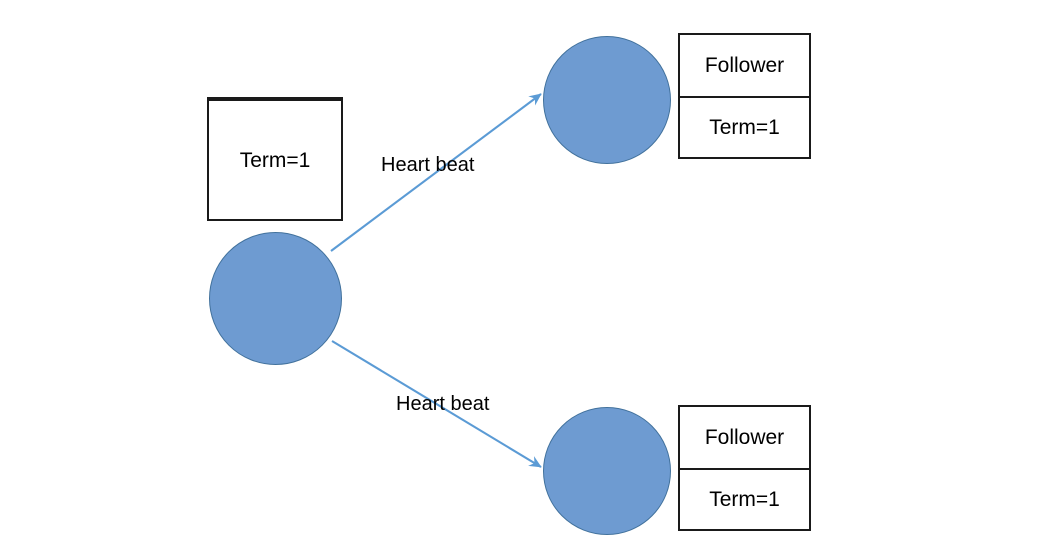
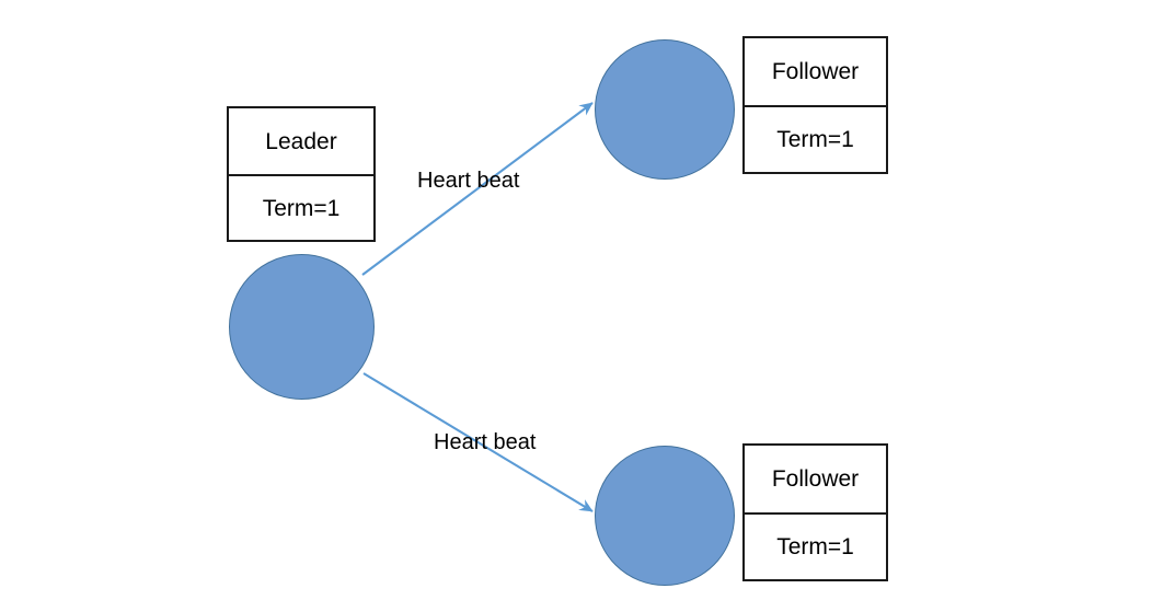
+ Leader
  Term=1
  Follower
  Term=1
  Follower
  Term=1
  Heart beat
  Heart beat
